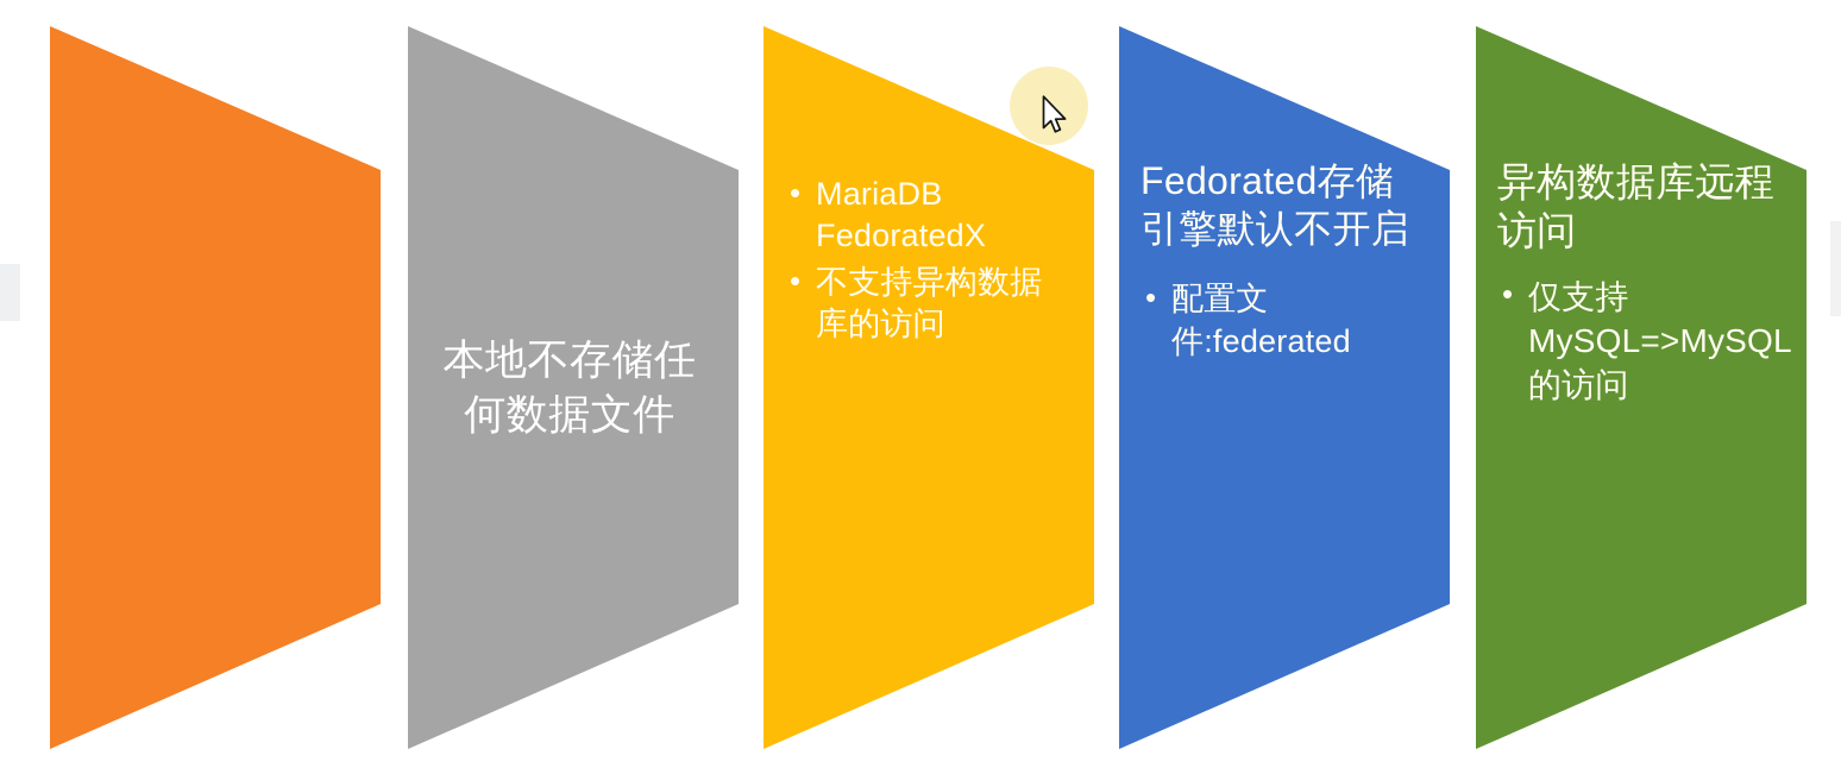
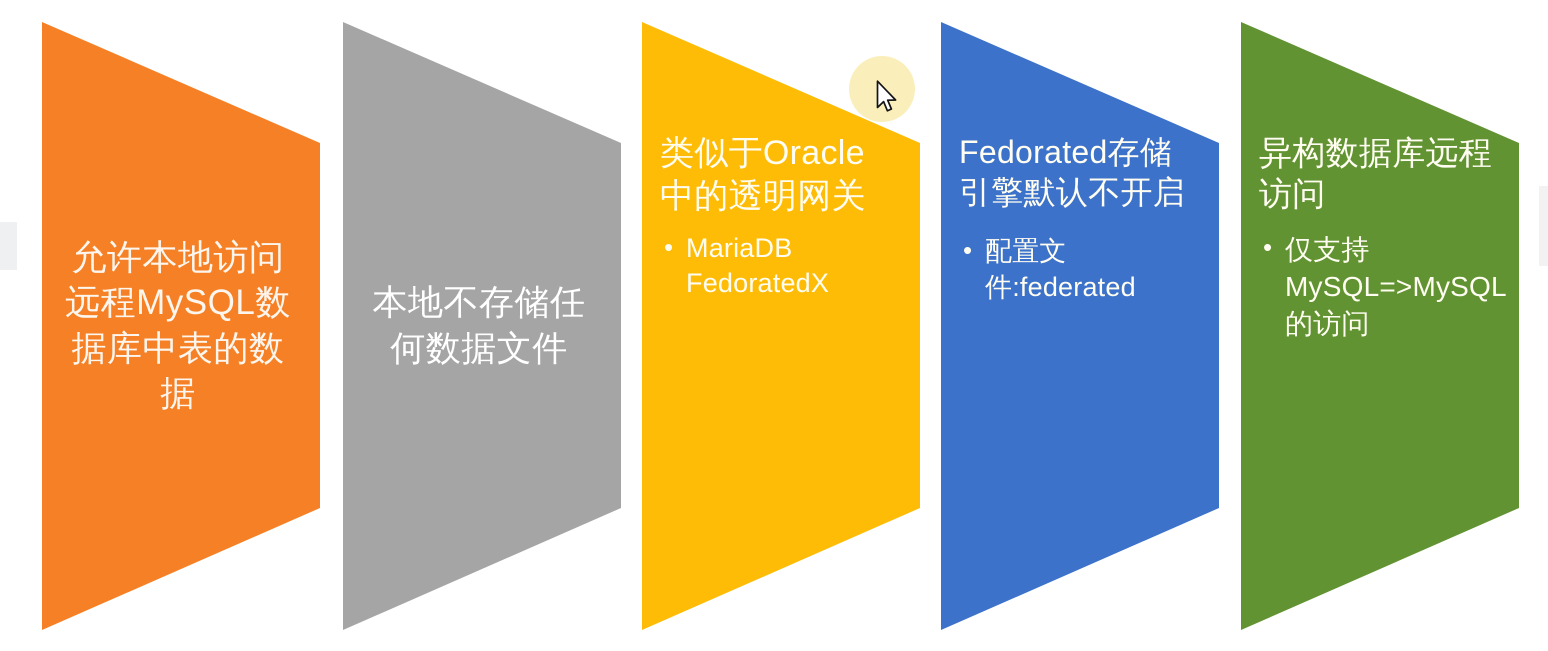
+ 允许本地访问远程MySQL数据库中表的数据
  本地不存储任何数据文件
+ 类似于Oracle中的透明网关
  MariaDB FedoratedX
- 不支持异构数据库的访问
  Fedorated存储引擎默认不开启
  配置文件:federated
  异构数据库远程访问
  仅支持MySQL=>MySQL的访问
